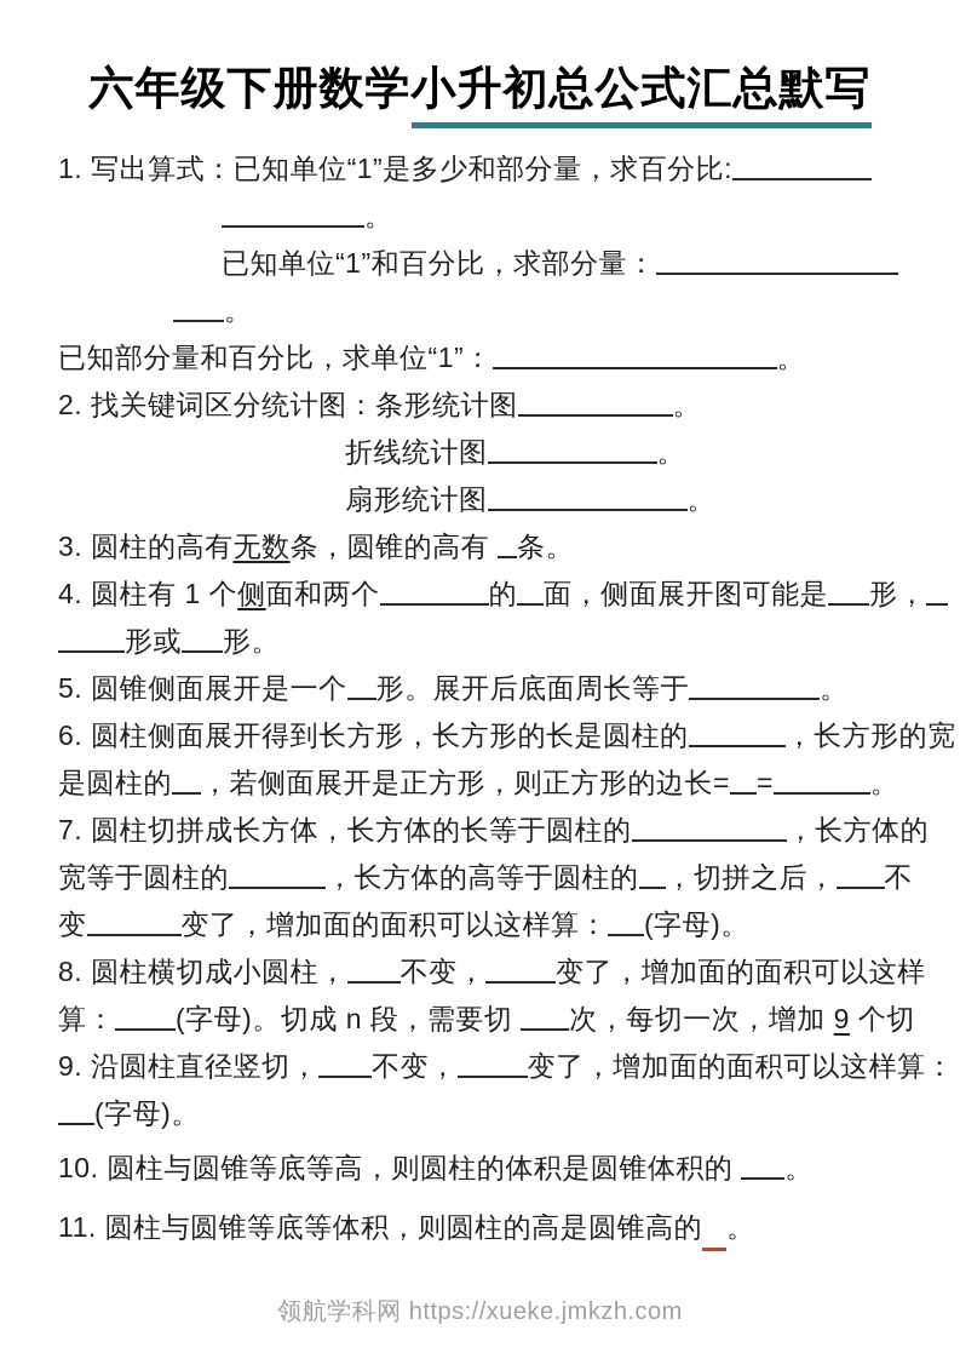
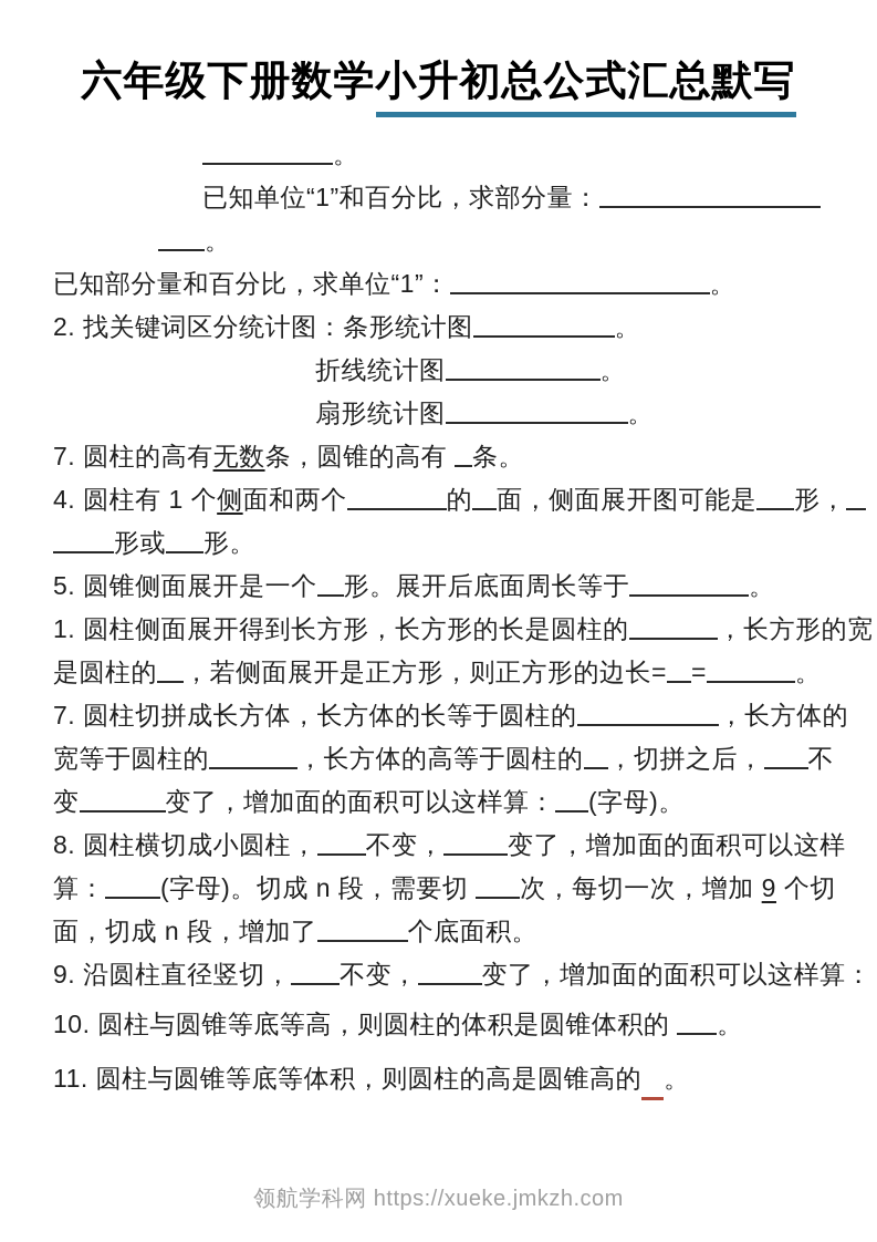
  六年级下册数学小升初总公式汇总默写
- 1. 写出算式：已知单位“1”是多少和部分量，求百分比:
  。
  已知单位“1”和百分比，求部分量：
  。
  已知部分量和百分比，求单位“1”： 。
  2. 找关键词区分统计图：条形统计图 。
  折线统计图 。
  扇形统计图 。
- 3. 圆柱的高有无数条，圆锥的高有 条。
+ 7. 圆柱的高有无数条，圆锥的高有 条。
  4. 圆柱有 1 个侧面和两个 的 面，侧面展开图可能是 形，
  形或 形。
  5. 圆锥侧面展开是一个 形。展开后底面周长等于 。
- 6. 圆柱侧面展开得到长方形，长方形的长是圆柱的 ，长方形的宽
+ 1. 圆柱侧面展开得到长方形，长方形的长是圆柱的 ，长方形的宽
  是圆柱的 ，若侧面展开是正方形，则正方形的边长= = 。
  7. 圆柱切拼成长方体，长方体的长等于圆柱的 ，长方体的
  宽等于圆柱的 ，长方体的高等于圆柱的 ，切拼之后， 不
  变 变了，增加面的面积可以这样算： (字母)。
  8. 圆柱横切成小圆柱， 不变， 变了，增加面的面积可以这样
  算： (字母)。切成 n 段，需要切 次，每切一次，增加 9 个切
+ 面，切成 n 段，增加了 个底面积。
  9. 沿圆柱直径竖切， 不变， 变了，增加面的面积可以这样算：
- (字母)。
  10. 圆柱与圆锥等底等高，则圆柱的体积是圆锥体积的 。
  11. 圆柱与圆锥等底等体积，则圆柱的高是圆锥高的 。
  领航学科网 https://xueke.jmkzh.com
